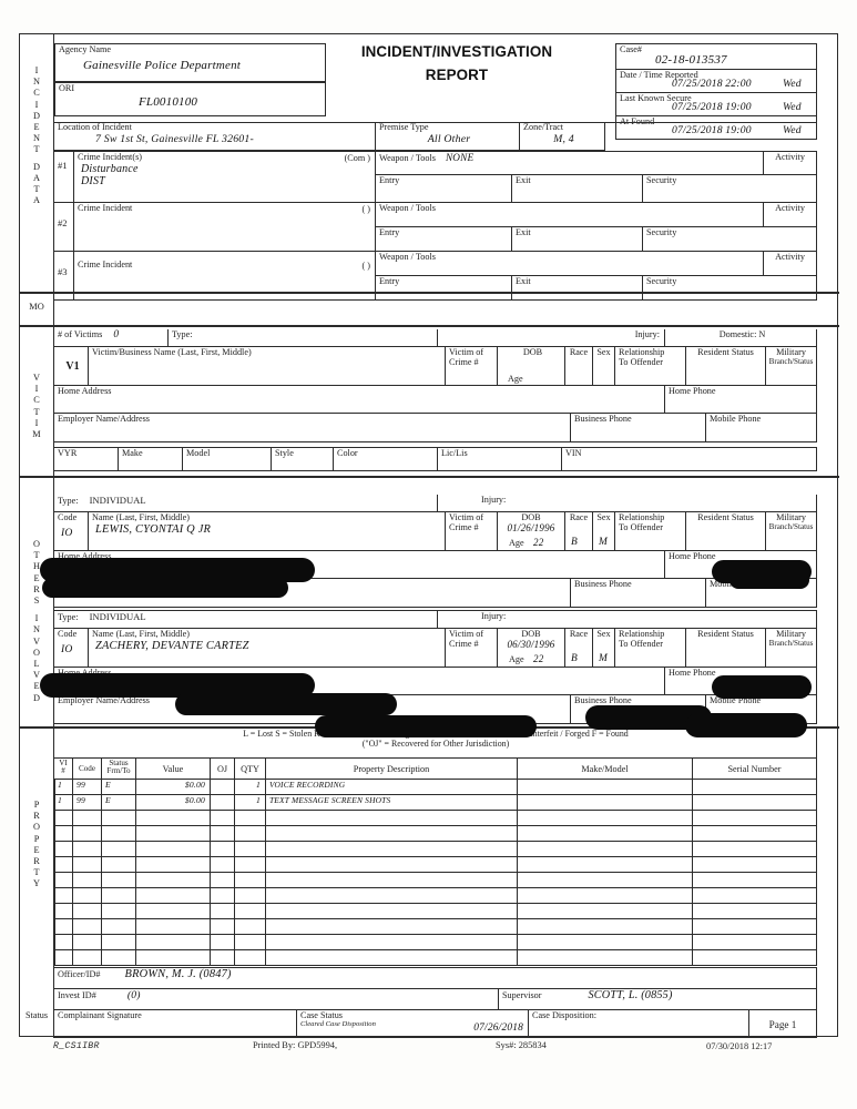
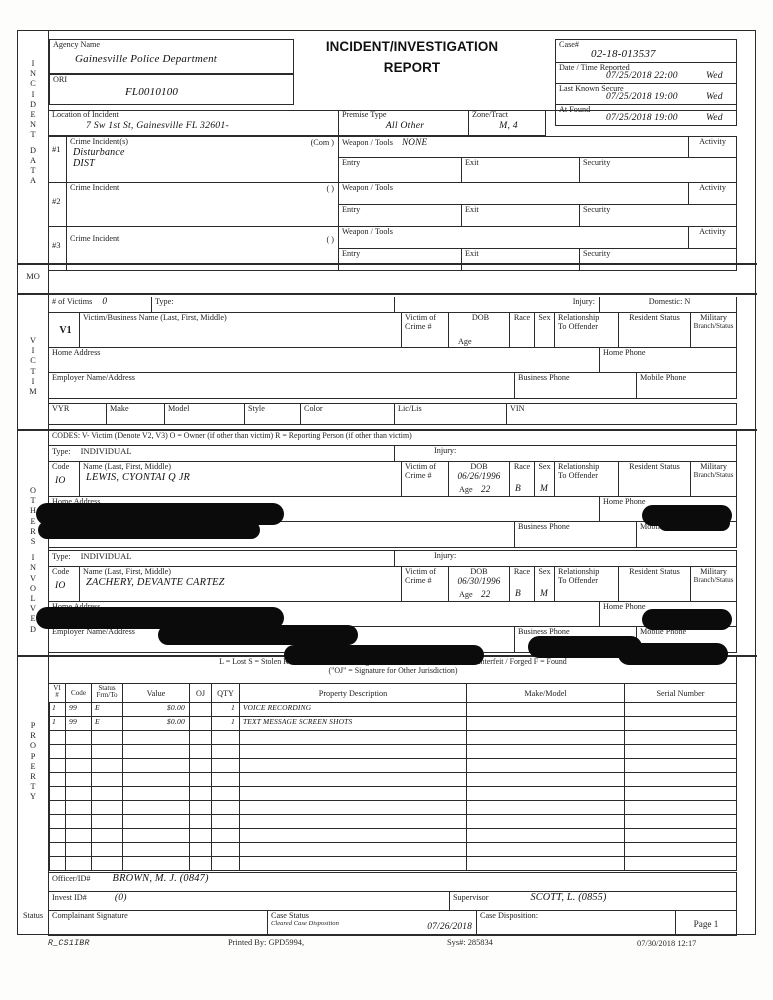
  I
  N
  C
  I
  D
  E
  N
  T
  D
  A
  T
  A
  MO
  V
  I
  C
  T
  I
  M
  O
  T
  H
  E
  R
  S
  I
  N
  V
  O
  L
  V
  E
  D
  P
  R
  O
  P
  E
  R
  T
  Y
  Status
  Agency Name
  Gainesville Police Department
  ORI
  FL0010100
  INCIDENT/INVESTIGATION
  REPORT
  Case#
  02-18-013537
  Date / Time Reported
  07/25/2018 22:00
  Wed
  Last Known Secure
  07/25/2018 19:00
  Wed
  At Found
  07/25/2018 19:00
  Wed
  Location of Incident
  7 Sw 1st St, Gainesville FL 32601-
  Premise Type
  All Other
  Zone/Tract
  M, 4
  #1
  Crime Incident(s)
  Disturbance
  DIST
  (Com )
  Weapon / Tools NONE
  Activity
  Entry
  Exit
  Security
  #2
  Crime Incident
  ( )
  Weapon / Tools
  Activity
  Entry
  Exit
  Security
  #3
  Crime Incident
  ( )
  Weapon / Tools
  Activity
  Entry
  Exit
  Security
  # of Victims 0
  Type:
  Injury:
  Domestic: N
  V1
  Victim/Business Name (Last, First, Middle)
  Victim of
  Crime #
  DOB
  Age
  Race
  Sex
  Relationship
  To Offender
  Resident Status
  Military
  Branch/Status
  Home Address
  Home Phone
  Employer Name/Address
  Business Phone
  Mobile Phone
  VYR
  Make
  Model
  Style
  Color
  Lic/Lis
  VIN
+ CODES: V- Victim (Denote V2, V3) O = Owner (if other than victim) R = Reporting Person (if other than victim)
  Type: INDIVIDUAL
  Injury:
  Code
  IO
  Name (Last, First, Middle)
  LEWIS, CYONTAI Q JR
  Victim of
  Crime #
  DOB
- 01/26/1996
+ 06/26/1996
  Age
  22
  Race
  B
  Sex
  M
  Relationship
  To Offender
  Resident Status
  Military
  Branch/Status
  Home Address
  Home Phone
  Business Phone
  Type: INDIVIDUAL
  Injury:
  Code
  IO
  Name (Last, First, Middle)
  ZACHERY, DEVANTE CARTEZ
  Victim of
  Crime #
  DOB
  06/30/1996
  Age
  22
  Race
  B
  Sex
  M
  Relationship
  To Offender
  Resident Status
  Military
  Branch/Status
  Home Phone
  Employer Name/Address
  Business Phone
  Mobile Phone
- ("OJ" = Recovered for Other Jurisdiction)
+ ("OJ" = Signature for Other Jurisdiction)
  VI
  #
  Code
  Status
  Frm/To
  Value
  OJ
  QTY
  Property Description
  Make/Model
  Serial Number
  1
  99
  E
  $0.00
  1
  VOICE RECORDING
  1
  99
  E
  $0.00
  1
  TEXT MESSAGE SCREEN SHOTS
  Officer/ID# BROWN, M. J. (0847)
  Invest ID# (0)
  Supervisor SCOTT, L. (0855)
  Complainant Signature
  Case Status
  07/26/2018
  Case Disposition:
  Page 1
  R_CS1IBR
  Printed By: GPD5994,
  Sys#: 285834
  07/30/2018 12:17
